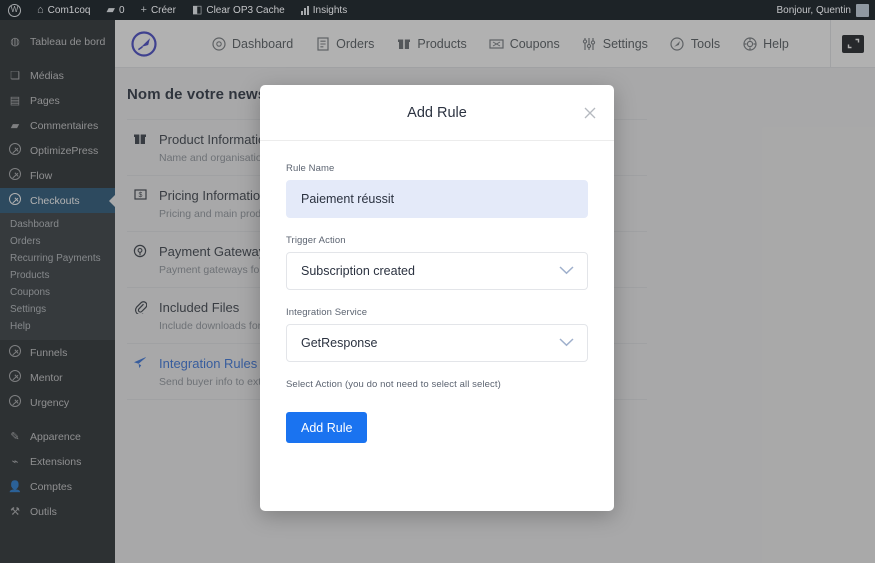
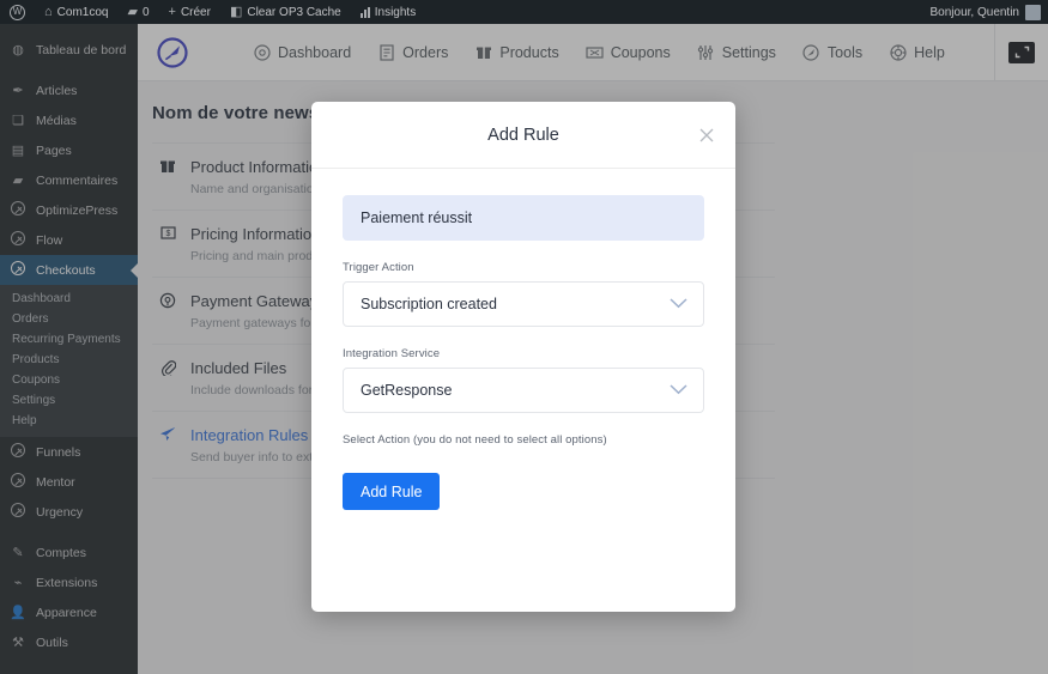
  ⌂
  Com1coq
  ▰
  0
  +
  Créer
  ◧
  Clear OP3 Cache
  Insights
  Bonjour, Quentin
  ◍
  Tableau de bord
+ ✒
+ Articles
  ❏
  Médias
  ▤
  Pages
  ▰
  Commentaires
  OptimizePress
  Flow
  Checkouts
  Dashboard
  Orders
  Recurring Payments
  Products
  Coupons
  Settings
  Help
  Funnels
  Mentor
  Urgency
  ✎
- Apparence
+ Comptes
  ⌁
  Extensions
  👤
- Comptes
+ Apparence
  ⚒
  Outils
  Dashboard
  Orders
  Products
  Coupons
  Settings
  Tools
  Help
  Nom de votre new
  Product Informati
  Name and organisatio
  Pricing Informatio
  Pricing and main prod
  Payment Gatewa
  Payment gateways fo
  Included Files
  Include downloads fo
  Integration Rules
  Send buyer info to ex
  Add Rule
- Rule Name
  Paiement réussit
  Trigger Action
  Subscription created
  Integration Service
  GetResponse
- Select Action (you do not need to select all select)
+ Select Action (you do not need to select all options)
  Add Rule
